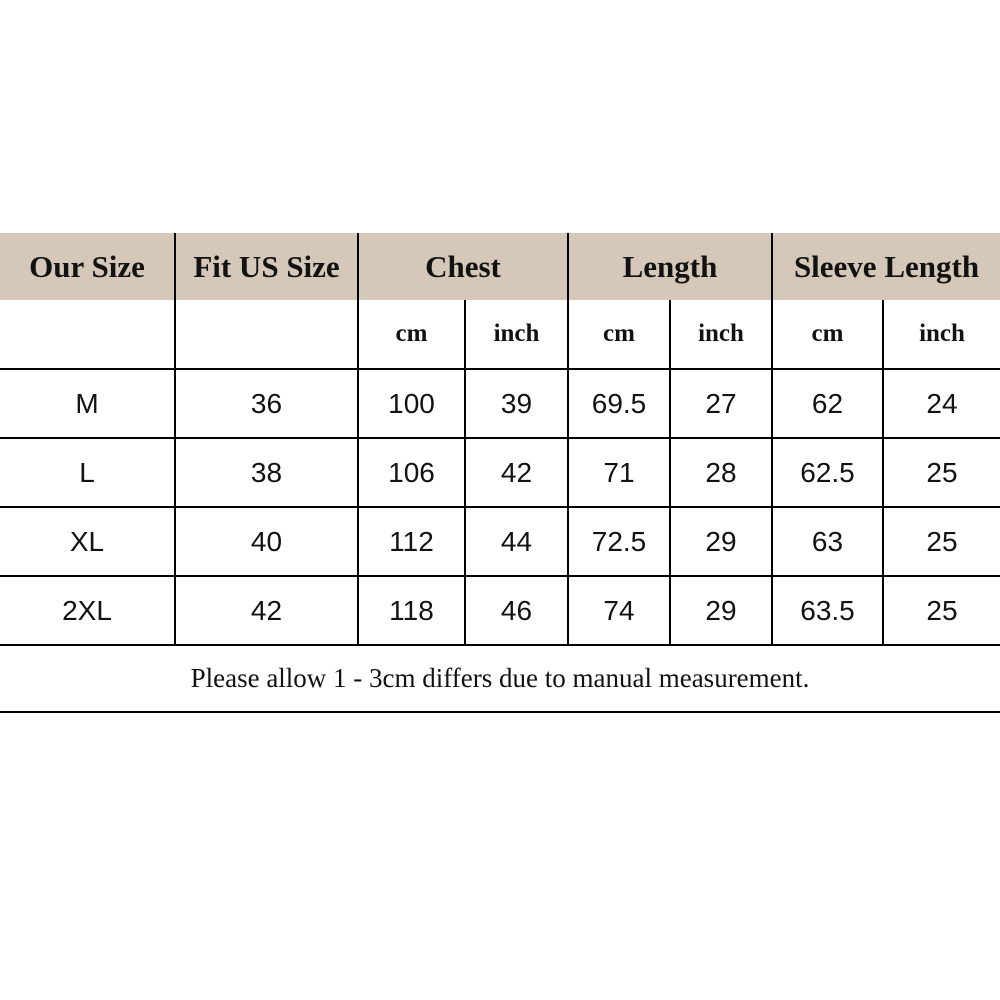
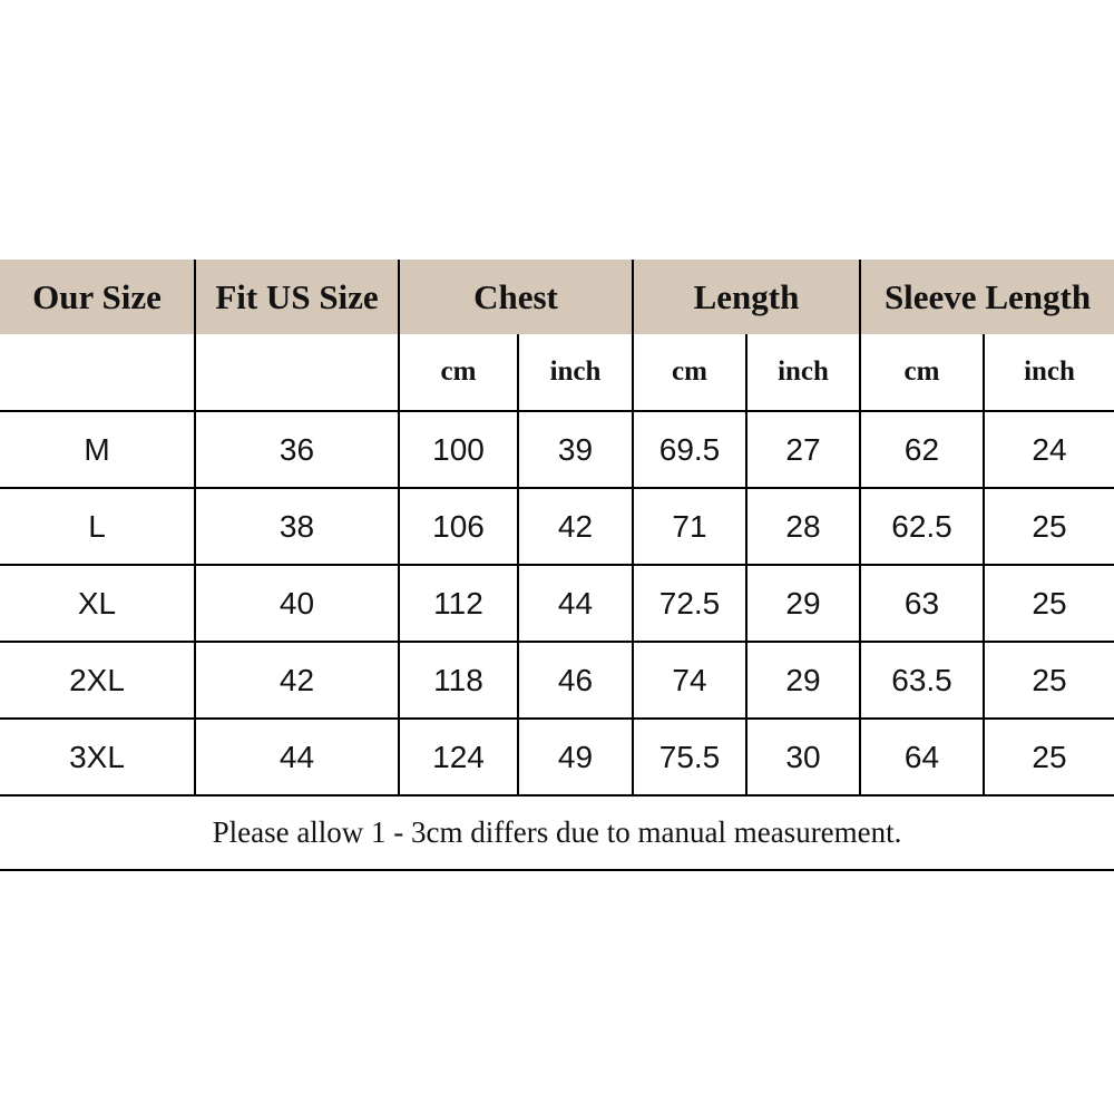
  Our Size	Fit US Size	Chest	Length	Sleeve Length
  		cm	inch	cm	inch	cm	inch
  M	36	100	39	69.5	27	62	24
  L	38	106	42	71	28	62.5	25
  XL	40	112	44	72.5	29	63	25
  2XL	42	118	46	74	29	63.5	25
+ 3XL	44	124	49	75.5	30	64	25
  Please allow 1 - 3cm differs due to manual measurement.
